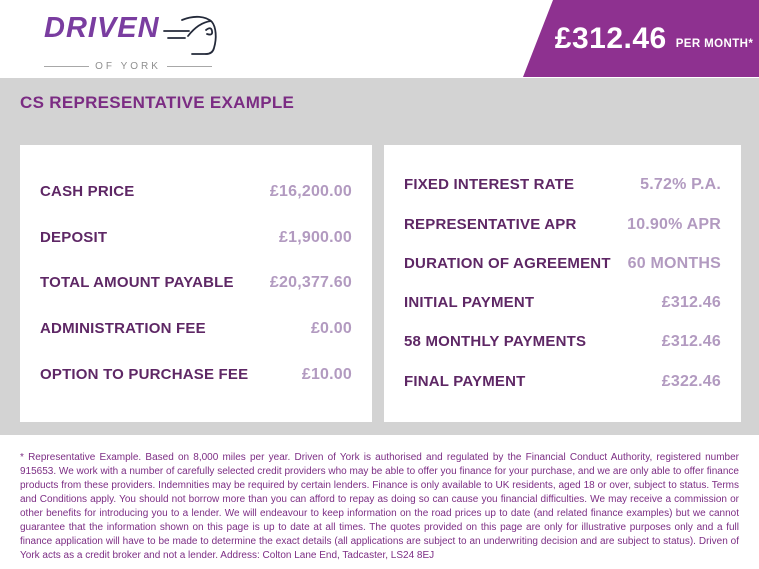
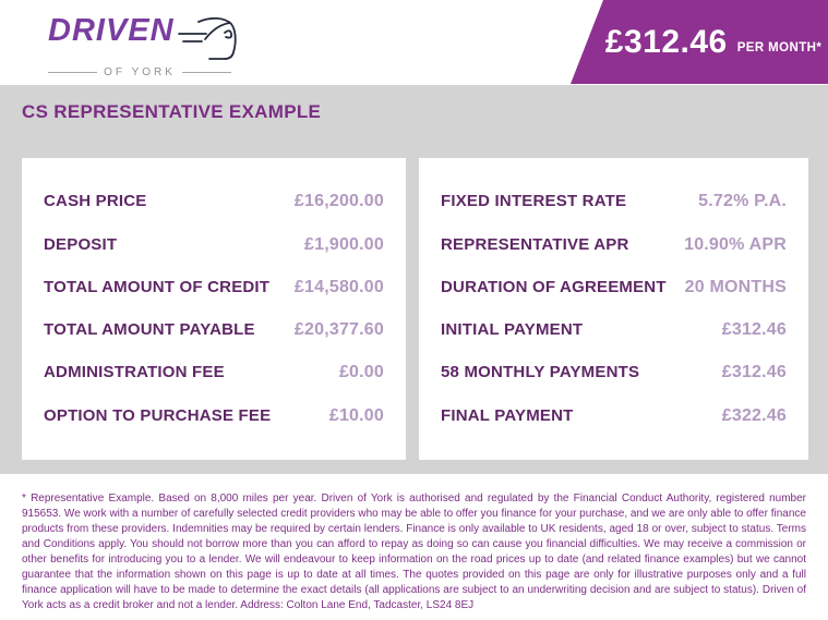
  DRIVEN
  OF YORK
  £312.46
  PER MONTH*
  CS REPRESENTATIVE EXAMPLE
  CASH PRICE
  £16,200.00
  DEPOSIT
  £1,900.00
+ TOTAL AMOUNT OF CREDIT
+ £14,580.00
  TOTAL AMOUNT PAYABLE
  £20,377.60
  ADMINISTRATION FEE
  £0.00
  OPTION TO PURCHASE FEE
  £10.00
  FIXED INTEREST RATE
  5.72% P.A.
  REPRESENTATIVE APR
  10.90% APR
  DURATION OF AGREEMENT
- 60 MONTHS
+ 20 MONTHS
  INITIAL PAYMENT
  £312.46
  58 MONTHLY PAYMENTS
  £312.46
  FINAL PAYMENT
  £322.46
  * Representative Example. Based on 8,000 miles per year. Driven of York is authorised and regulated by the Financial Conduct Authority, registered number 915653. We work with a number of carefully selected credit providers who may be able to offer you finance for your purchase, and we are only able to offer finance products from these providers. Indemnities may be required by certain lenders. Finance is only available to UK residents, aged 18 or over, subject to status. Terms and Conditions apply. You should not borrow more than you can afford to repay as doing so can cause you financial difficulties. We may receive a commission or other benefits for introducing you to a lender. We will endeavour to keep information on the road prices up to date (and related finance examples) but we cannot guarantee that the information shown on this page is up to date at all times. The quotes provided on this page are only for illustrative purposes only and a full finance application will have to be made to determine the exact details (all applications are subject to an underwriting decision and are subject to status). Driven of York acts as a credit broker and not a lender. Address: Colton Lane End, Tadcaster, LS24 8EJ
